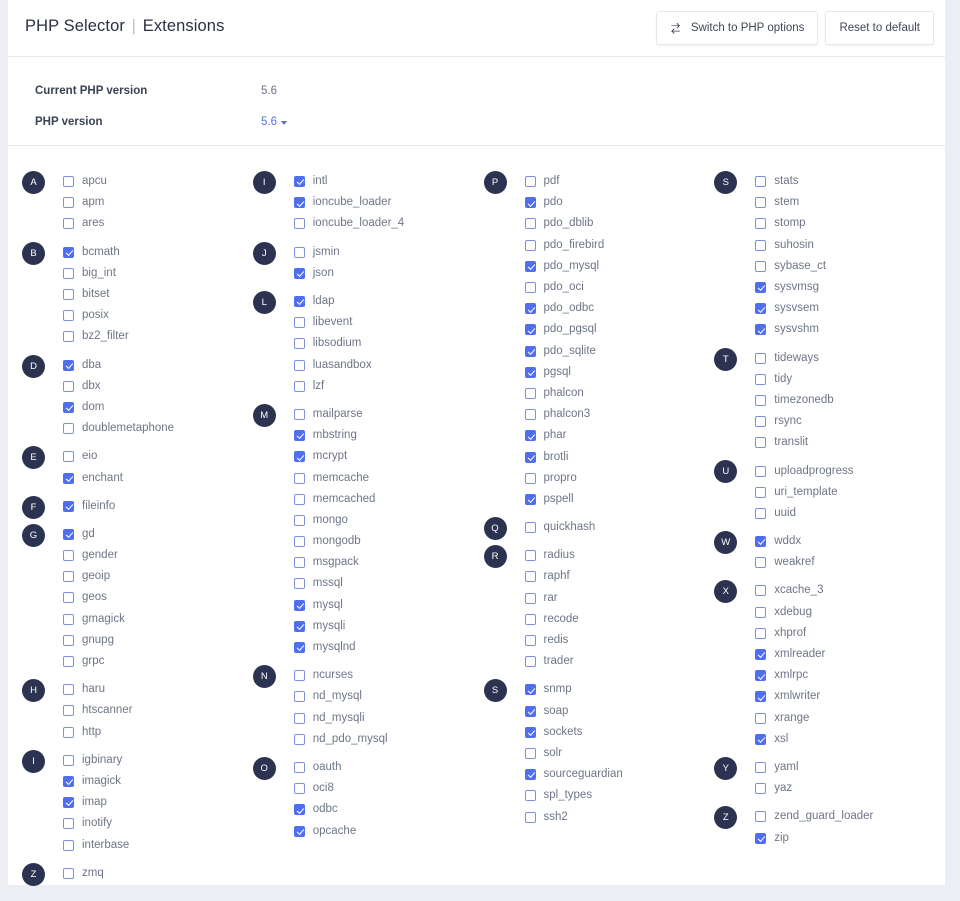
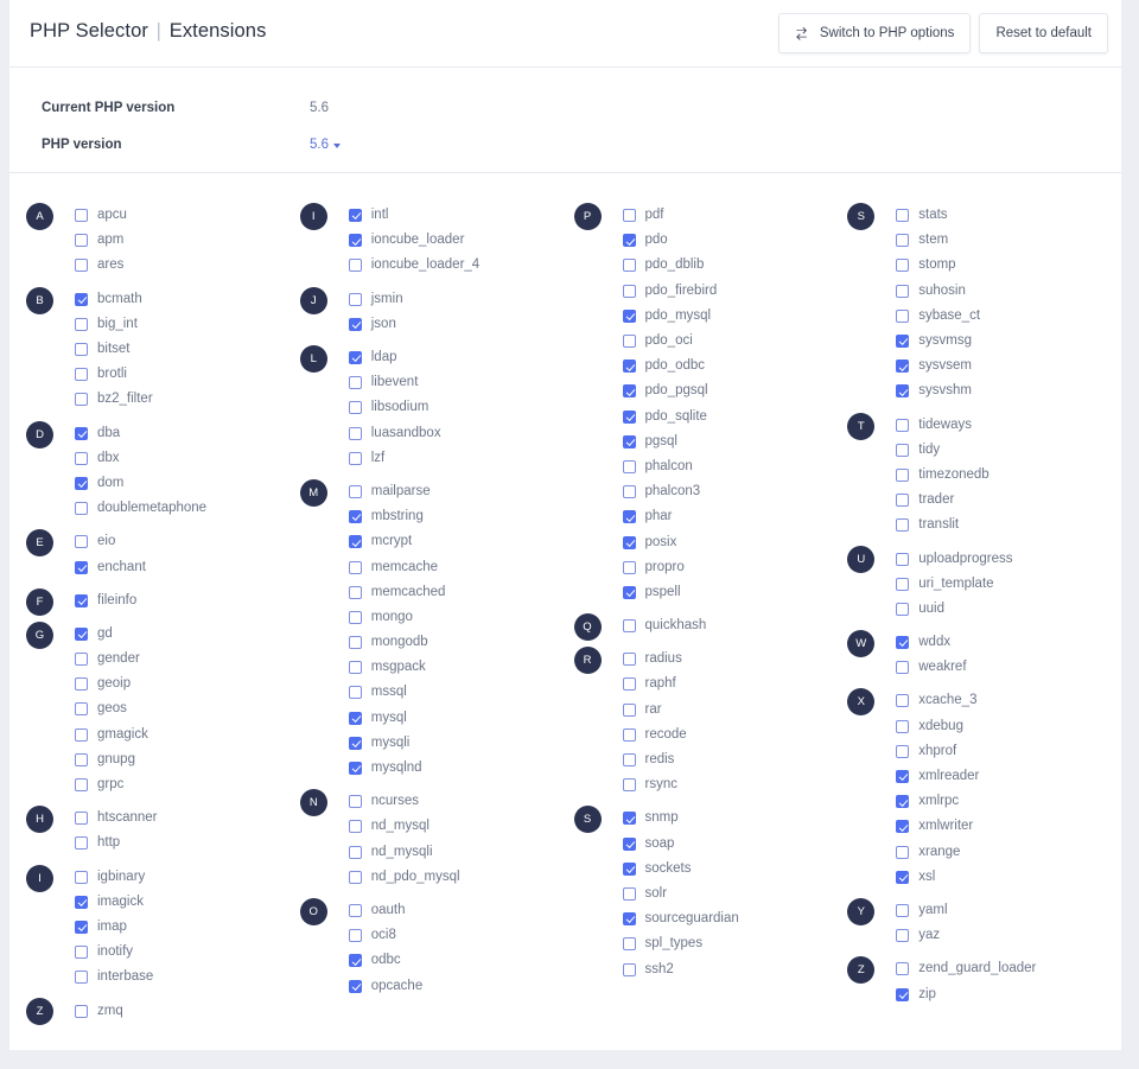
  PHP Selector | Extensions
  Switch to PHP options
  Reset to default
  Current PHP version
  5.6
  PHP version
  5.6
  A
  apcu
  apm
  ares
  B
  bcmath
  big_int
  bitset
- posix
+ brotli
  bz2_filter
  D
  dba
  dbx
  dom
  doublemetaphone
  E
  eio
  enchant
  F
  fileinfo
  G
  gd
  gender
  geoip
  geos
  gmagick
  gnupg
  grpc
  H
- haru
  htscanner
  http
  I
  igbinary
  imagick
  imap
  inotify
  interbase
  Z
  zmq
  I
  intl
  ioncube_loader
  ioncube_loader_4
  J
  jsmin
  json
  L
  ldap
  libevent
  libsodium
  luasandbox
  lzf
  M
  mailparse
  mbstring
  mcrypt
  memcache
  memcached
  mongo
  mongodb
  msgpack
  mssql
  mysql
  mysqli
  mysqlnd
  N
  ncurses
  nd_mysql
  nd_mysqli
  nd_pdo_mysql
  O
  oauth
  oci8
  odbc
  opcache
  P
  pdf
  pdo
  pdo_dblib
  pdo_firebird
  pdo_mysql
  pdo_oci
  pdo_odbc
  pdo_pgsql
  pdo_sqlite
  pgsql
  phalcon
  phalcon3
  phar
- brotli
+ posix
  propro
  pspell
  Q
  quickhash
  R
  radius
  raphf
  rar
  recode
  redis
- trader
+ rsync
  S
  snmp
  soap
  sockets
  solr
  sourceguardian
  spl_types
  ssh2
  S
  stats
  stem
  stomp
  suhosin
  sybase_ct
  sysvmsg
  sysvsem
  sysvshm
  T
  tideways
  tidy
  timezonedb
- rsync
+ trader
  translit
  U
  uploadprogress
  uri_template
  uuid
  W
  wddx
  weakref
  X
  xcache_3
  xdebug
  xhprof
  xmlreader
  xmlrpc
  xmlwriter
  xrange
  xsl
  Y
  yaml
  yaz
  Z
  zend_guard_loader
  zip
